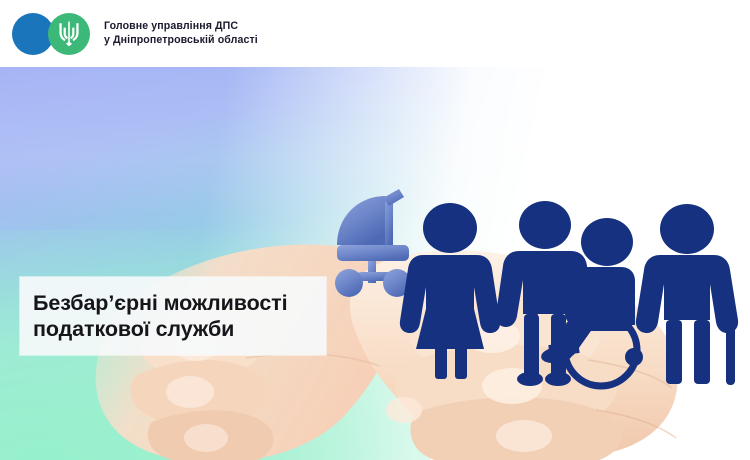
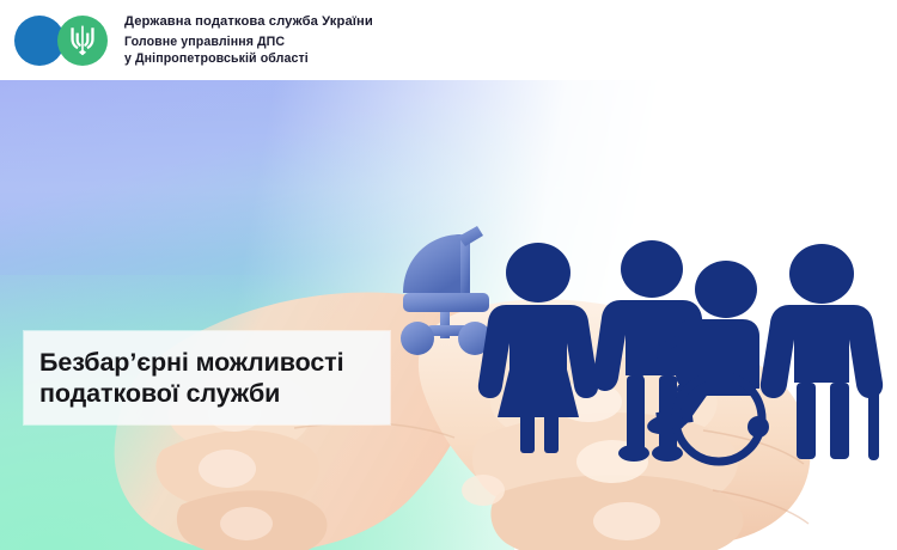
+ Державна податкова служба України
  Головне управління ДПС
  у Дніпропетровській області
  Безбар’єрні можливості
  податкової служби
